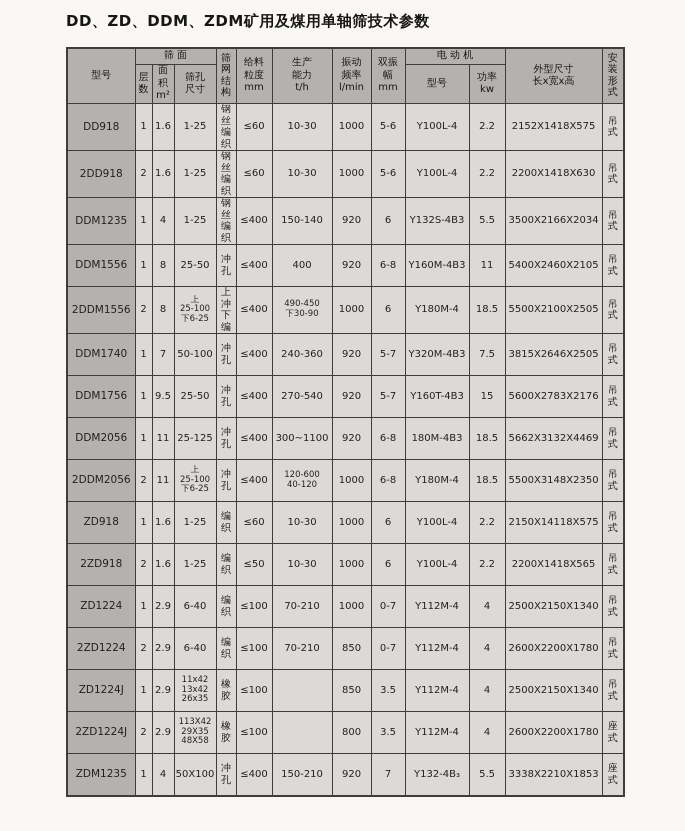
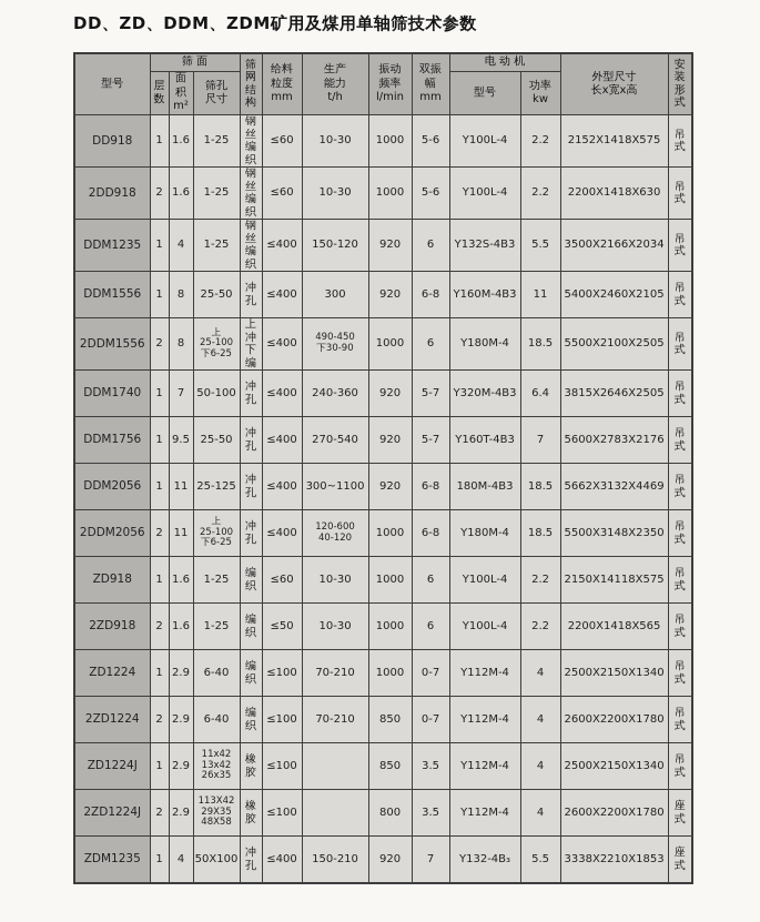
  DD、ZD、DDM、ZDM矿用及煤用单轴筛技术参数
  型号	筛 面	筛网结构	给料 粒度 mm	生产 能力 t/h	振动 频率 l/min	双振 幅 mm	电 动 机	外型尺寸 长x宽x高	安装形式
  层数	面积 m²	筛孔 尺寸	型号	功率 kw
  DD918	1	1.6	1-25	钢丝编织	≤60	10-30	1000	5-6	Y100L-4	2.2	2152X1418X575	吊式
  2DD918	2	1.6	1-25	钢丝编织	≤60	10-30	1000	5-6	Y100L-4	2.2	2200X1418X630	吊式
- DDM1235	1	4	1-25	钢丝编织	≤400	150-140	920	6	Y132S-4B3	5.5	3500X2166X2034	吊式
+ DDM1235	1	4	1-25	钢丝编织	≤400	150-120	920	6	Y132S-4B3	5.5	3500X2166X2034	吊式
- DDM1556	1	8	25-50	冲孔	≤400	400	920	6-8	Y160M-4B3	11	5400X2460X2105	吊式
+ DDM1556	1	8	25-50	冲孔	≤400	300	920	6-8	Y160M-4B3	11	5400X2460X2105	吊式
  2DDM1556	2	8	上 25-100 下6-25	上冲下编	≤400	490-450 下30-90	1000	6	Y180M-4	18.5	5500X2100X2505	吊式
- DDM1740	1	7	50-100	冲孔	≤400	240-360	920	5-7	Y320M-4B3	7.5	3815X2646X2505	吊式
+ DDM1740	1	7	50-100	冲孔	≤400	240-360	920	5-7	Y320M-4B3	6.4	3815X2646X2505	吊式
- DDM1756	1	9.5	25-50	冲孔	≤400	270-540	920	5-7	Y160T-4B3	15	5600X2783X2176	吊式
+ DDM1756	1	9.5	25-50	冲孔	≤400	270-540	920	5-7	Y160T-4B3	7	5600X2783X2176	吊式
  DDM2056	1	11	25-125	冲孔	≤400	300~1100	920	6-8	180M-4B3	18.5	5662X3132X4469	吊式
  2DDM2056	2	11	上 25-100 下6-25	冲孔	≤400	120-600 40-120	1000	6-8	Y180M-4	18.5	5500X3148X2350	吊式
  ZD918	1	1.6	1-25	编织	≤60	10-30	1000	6	Y100L-4	2.2	2150X14118X575	吊式
  2ZD918	2	1.6	1-25	编织	≤50	10-30	1000	6	Y100L-4	2.2	2200X1418X565	吊式
  ZD1224	1	2.9	6-40	编织	≤100	70-210	1000	0-7	Y112M-4	4	2500X2150X1340	吊式
  2ZD1224	2	2.9	6-40	编织	≤100	70-210	850	0-7	Y112M-4	4	2600X2200X1780	吊式
  ZD1224J	1	2.9	11x42 13x42 26x35	橡胶	≤100		850	3.5	Y112M-4	4	2500X2150X1340	吊式
  2ZD1224J	2	2.9	113X42 29X35 48X58	橡胶	≤100		800	3.5	Y112M-4	4	2600X2200X1780	座式
  ZDM1235	1	4	50X100	冲孔	≤400	150-210	920	7	Y132-4B₃	5.5	3338X2210X1853	座式
